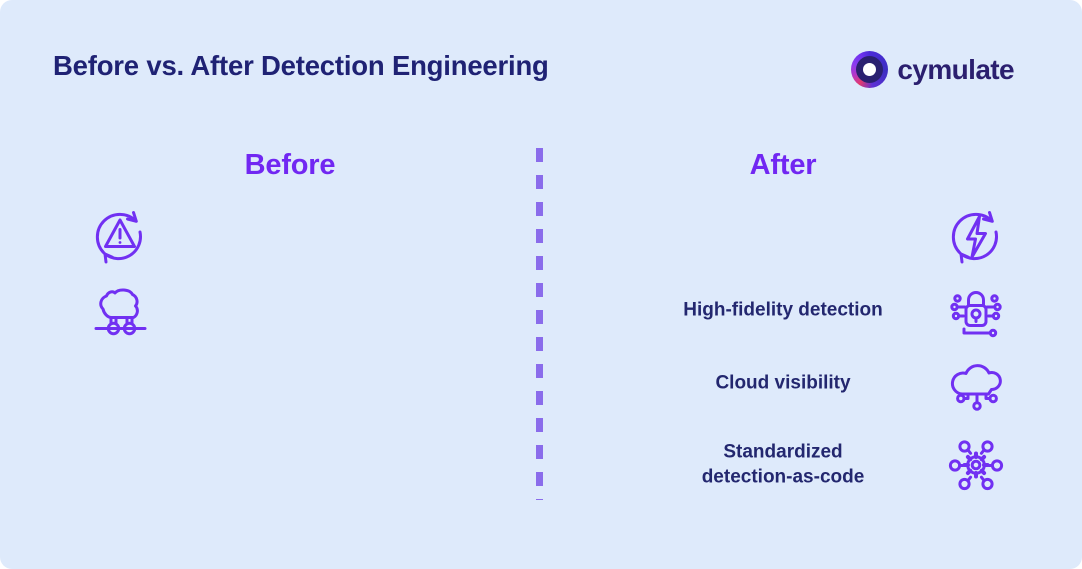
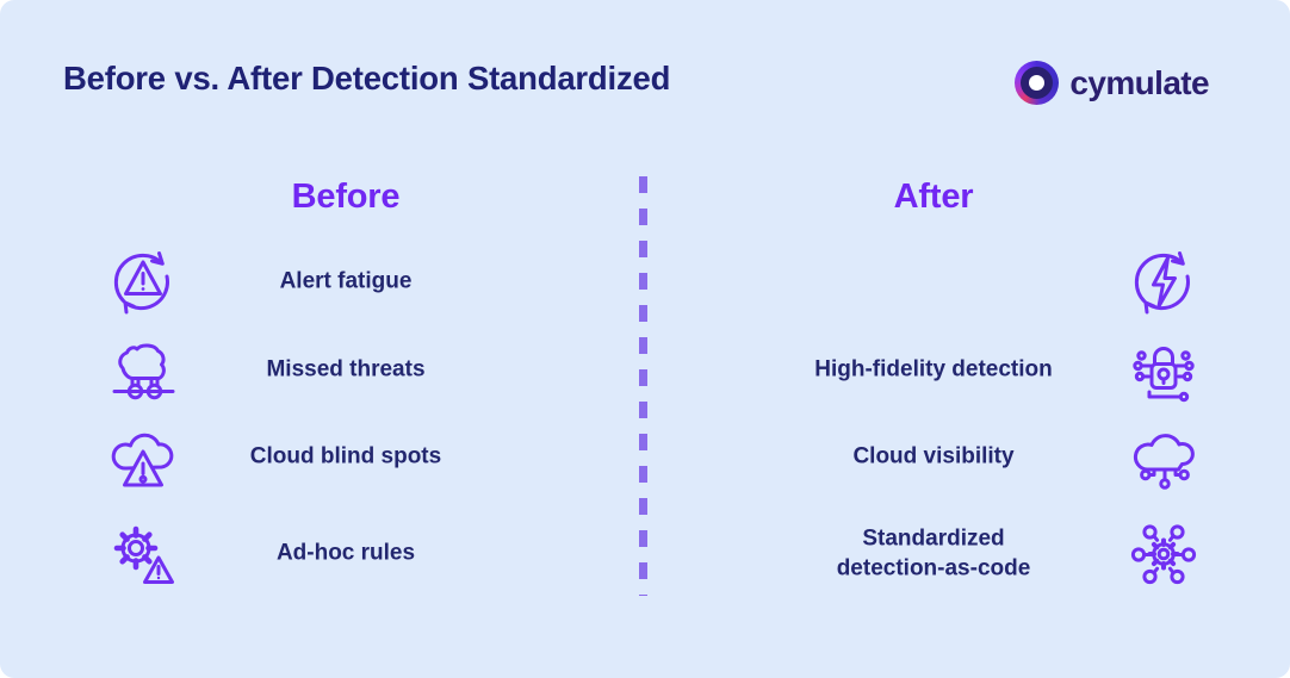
- Before vs. After Detection Engineering
+ Before vs. After Detection Standardized
  cymulate
  Before
+ Alert fatigue
+ Missed threats
+ Cloud blind spots
+ Ad-hoc rules
  After
  High-fidelity detection
  Cloud visibility
  Standardized
  detection-as-code
